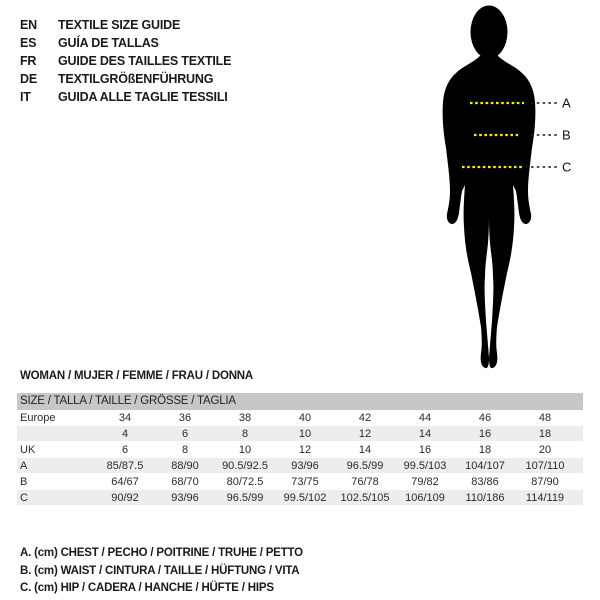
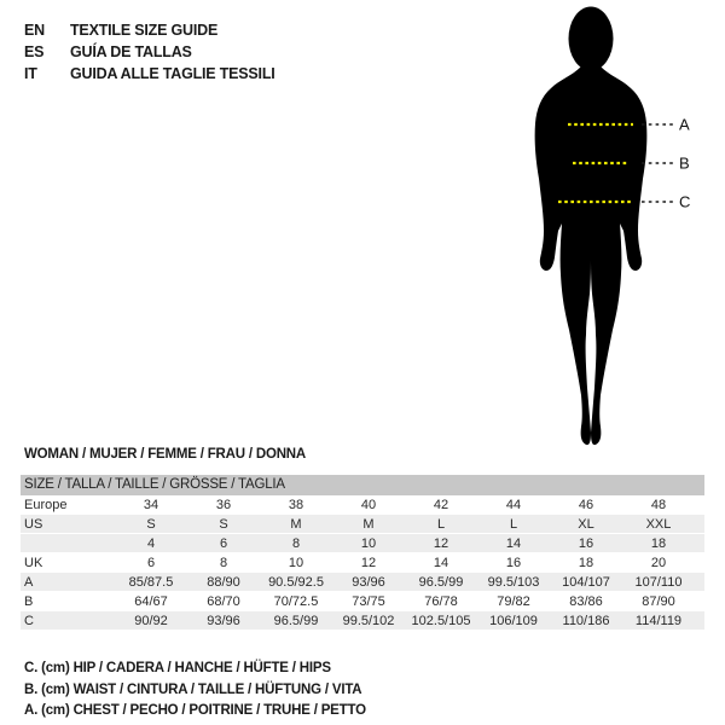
  EN TEXTILE SIZE GUIDE
  ES GUÍA DE TALLAS
- FR GUIDE DES TAILLES TEXTILE
- DE TEXTILGRÖßENFÜHRUNG
  IT GUIDA ALLE TAGLIE TESSILI
  A
  B
  C
  WOMAN / MUJER / FEMME / FRAU / DONNA
  SIZE / TALLA / TAILLE / GRÖSSE / TAGLIA
  Europe	34	36	38	40	42	44	46	48
+ US	S	S	M	M	L	L	XL	XXL
  	4	6	8	10	12	14	16	18
  UK	6	8	10	12	14	16	18	20
  A	85/87.5	88/90	90.5/92.5	93/96	96.5/99	99.5/103	104/107	107/110
- B	64/67	68/70	80/72.5	73/75	76/78	79/82	83/86	87/90
+ B	64/67	68/70	70/72.5	73/75	76/78	79/82	83/86	87/90
  C	90/92	93/96	96.5/99	99.5/102	102.5/105	106/109	110/186	114/119
- A. (cm) CHEST / PECHO / POITRINE / TRUHE / PETTO
+ C. (cm) HIP / CADERA / HANCHE / HÜFTE / HIPS
  B. (cm) WAIST / CINTURA / TAILLE / HÜFTUNG / VITA
- C. (cm) HIP / CADERA / HANCHE / HÜFTE / HIPS
+ A. (cm) CHEST / PECHO / POITRINE / TRUHE / PETTO
